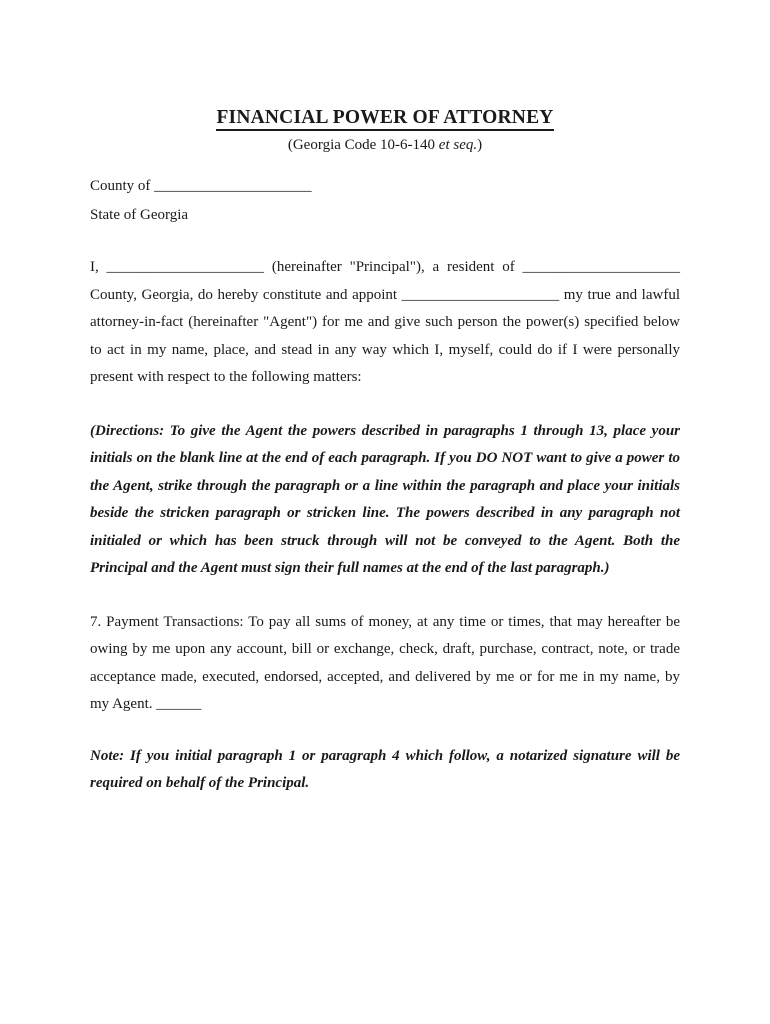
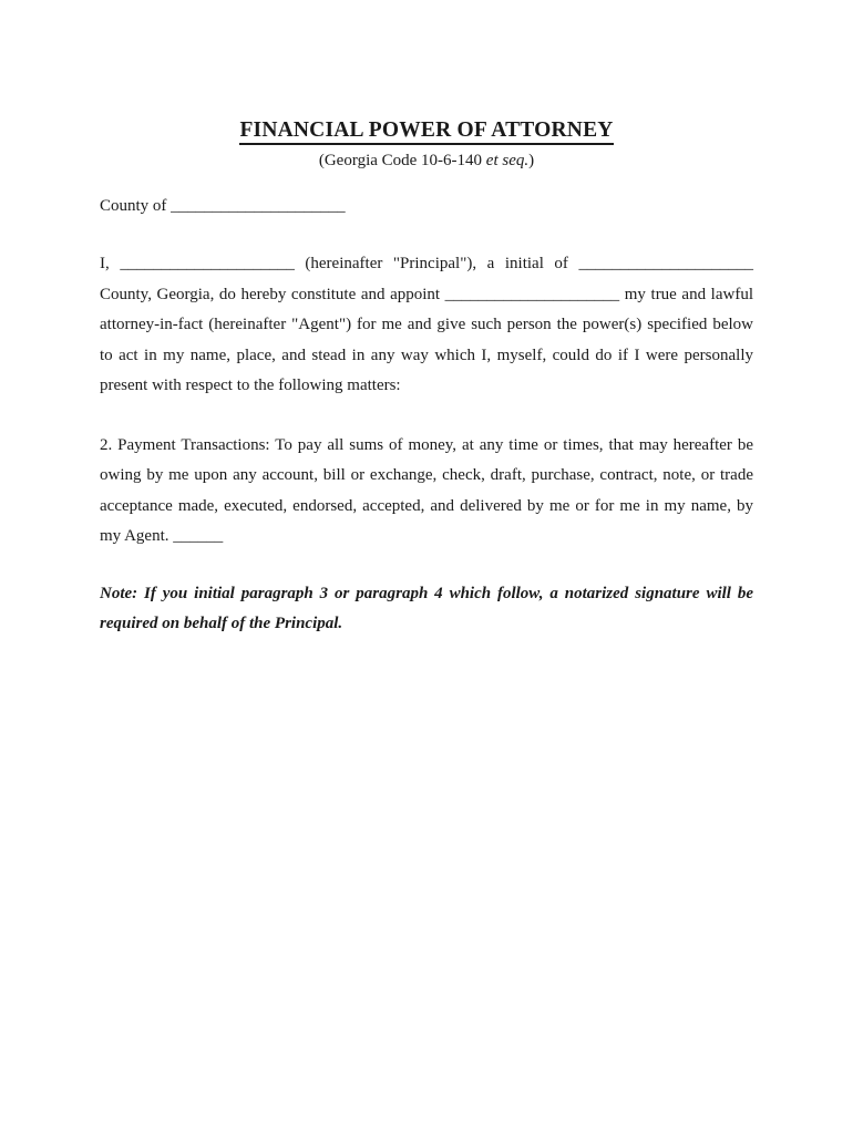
  FINANCIAL POWER OF ATTORNEY
  (Georgia Code 10-6-140 et seq.)
  County of _____________________
- State of Georgia
- I, _____________________ (hereinafter "Principal"), a resident of _____________________ County, Georgia, do hereby constitute and appoint _____________________ my true and lawful attorney-in-fact (hereinafter "Agent") for me and give such person the power(s) specified below to act in my name, place, and stead in any way which I, myself, could do if I were personally present with respect to the following matters:
+ I, _____________________ (hereinafter "Principal"), a initial of _____________________ County, Georgia, do hereby constitute and appoint _____________________ my true and lawful attorney-in-fact (hereinafter "Agent") for me and give such person the power(s) specified below to act in my name, place, and stead in any way which I, myself, could do if I were personally present with respect to the following matters:
- (Directions: To give the Agent the powers described in paragraphs 1 through 13, place your initials on the blank line at the end of each paragraph. If you DO NOT want to give a power to the Agent, strike through the paragraph or a line within the paragraph and place your initials beside the stricken paragraph or stricken line. The powers described in any paragraph not initialed or which has been struck through will not be conveyed to the Agent. Both the Principal and the Agent must sign their full names at the end of the last paragraph.)
- 7. Payment Transactions: To pay all sums of money, at any time or times, that may hereafter be owing by me upon any account, bill or exchange, check, draft, purchase, contract, note, or trade acceptance made, executed, endorsed, accepted, and delivered by me or for me in my name, by my Agent. ______
+ 2. Payment Transactions: To pay all sums of money, at any time or times, that may hereafter be owing by me upon any account, bill or exchange, check, draft, purchase, contract, note, or trade acceptance made, executed, endorsed, accepted, and delivered by me or for me in my name, by my Agent. ______
- Note: If you initial paragraph 1 or paragraph 4 which follow, a notarized signature will be required on behalf of the Principal.
+ Note: If you initial paragraph 3 or paragraph 4 which follow, a notarized signature will be required on behalf of the Principal.
